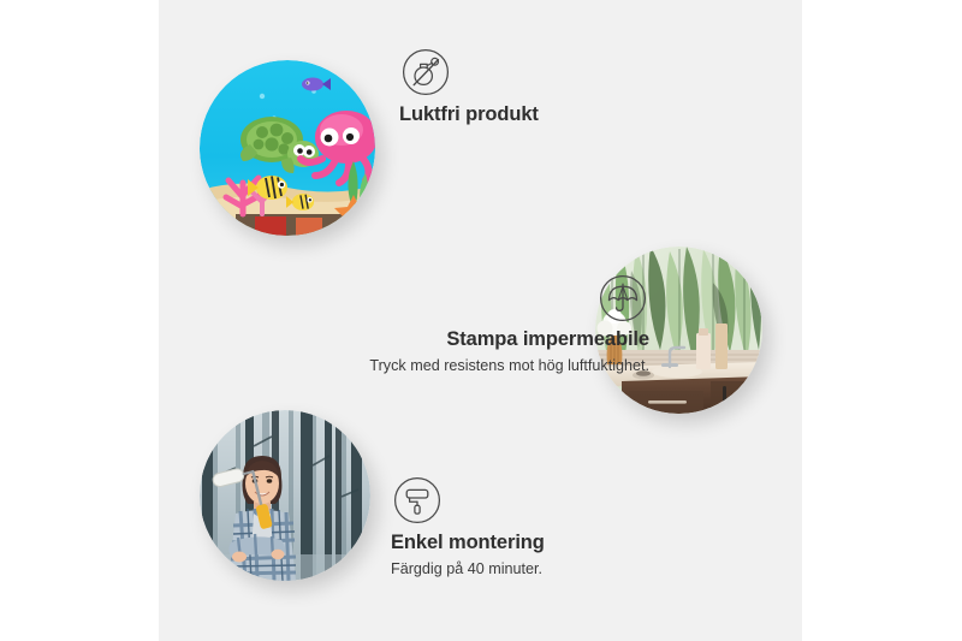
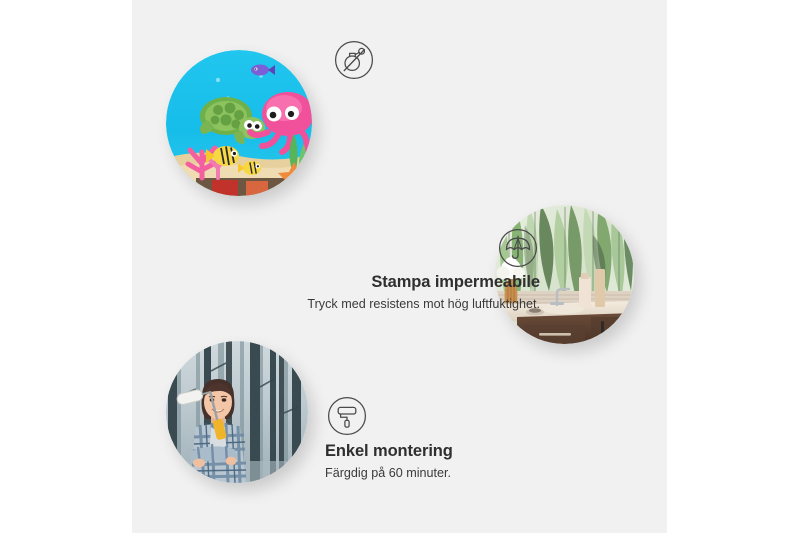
- Luktfri produkt
  Stampa impermeabile
  Tryck med resistens mot hög luftfuktighet.
  Enkel montering
- Färgdig på 40 minuter.
+ Färgdig på 60 minuter.
